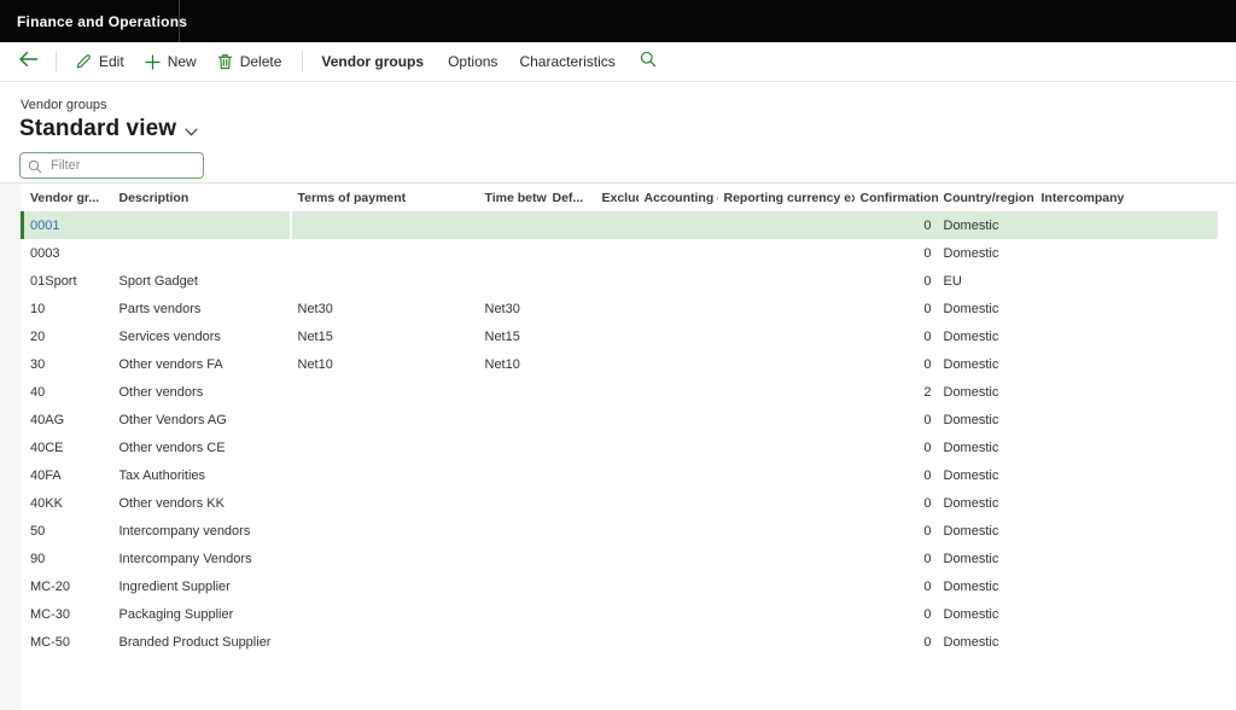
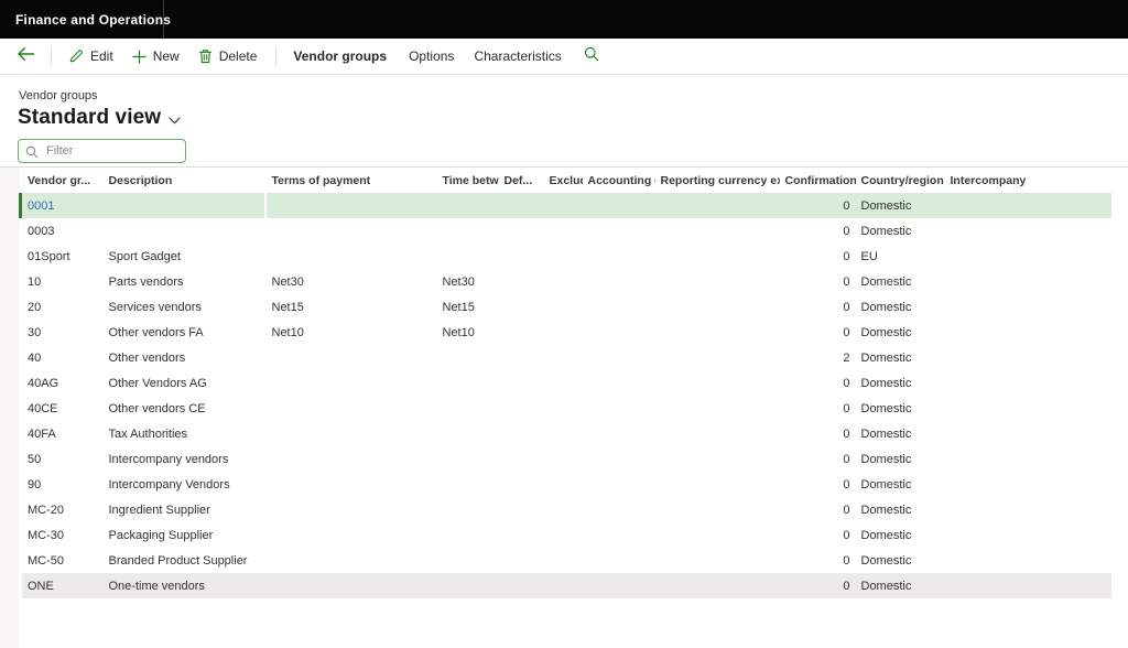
  Finance and Operations
  Edit
  New
  Delete
  Vendor groups
  Options
  Characteristics
  Vendor groups
  Standard view
  Filter
  Vendor gr...	Description	Terms of payment	Time betw	Def...	Exclu	Accounting	Reporting currency e	Confirmation	Country/region	Intercompany
  0001								0	Domestic
  0003								0	Domestic
  01Sport	Sport Gadget							0	EU
  10	Parts vendors	Net30	Net30					0	Domestic
  20	Services vendors	Net15	Net15					0	Domestic
  30	Other vendors FA	Net10	Net10					0	Domestic
  40	Other vendors							2	Domestic
  40AG	Other Vendors AG							0	Domestic
  40CE	Other vendors CE							0	Domestic
  40FA	Tax Authorities							0	Domestic
- 40KK	Other vendors KK							0	Domestic
  50	Intercompany vendors							0	Domestic
  90	Intercompany Vendors							0	Domestic
  MC-20	Ingredient Supplier							0	Domestic
  MC-30	Packaging Supplier							0	Domestic
  MC-50	Branded Product Supplier							0	Domestic
+ ONE	One-time vendors							0	Domestic
